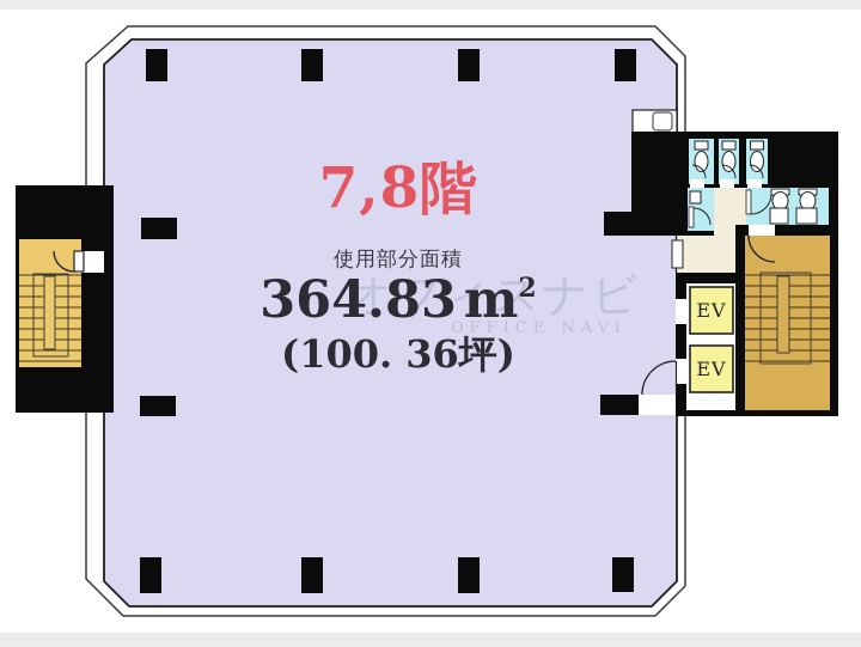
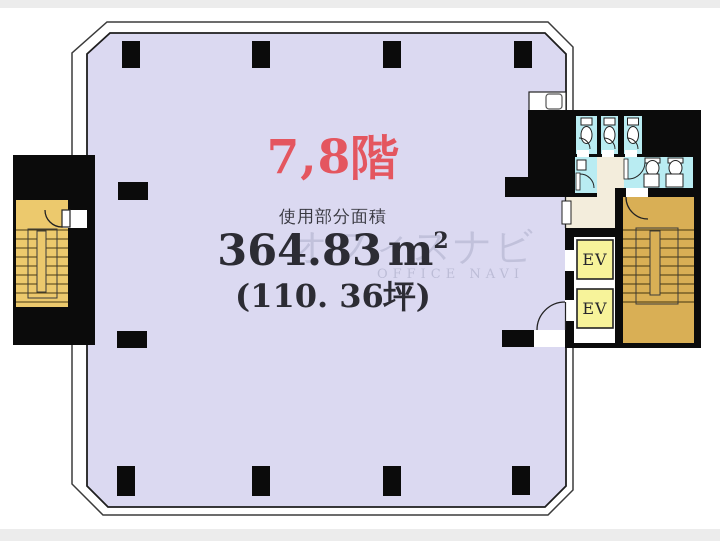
  オフィスナビ
  OFFICE NAVI
  7,8階
  使用部分面積
  364.83m2
- (100. 36坪)
+ (110. 36坪)
  EV
  EV
